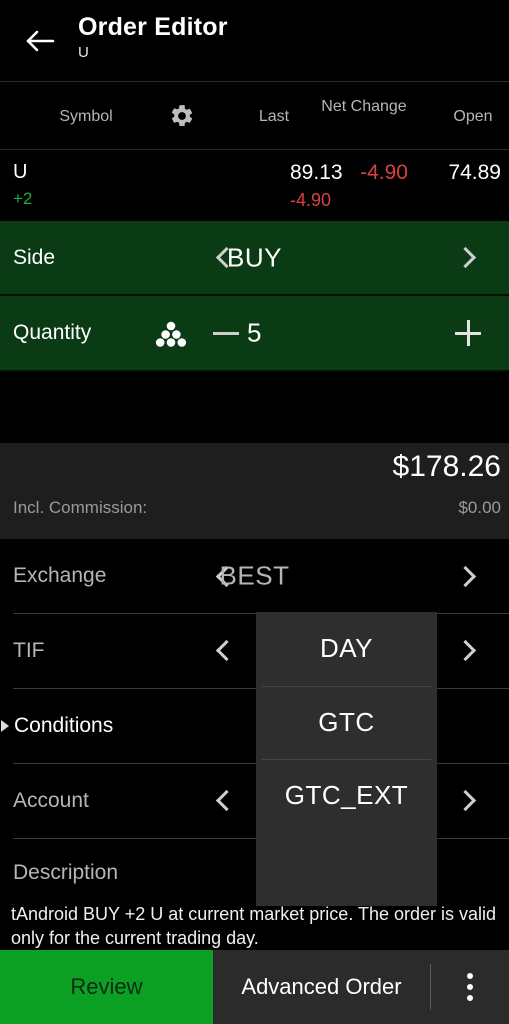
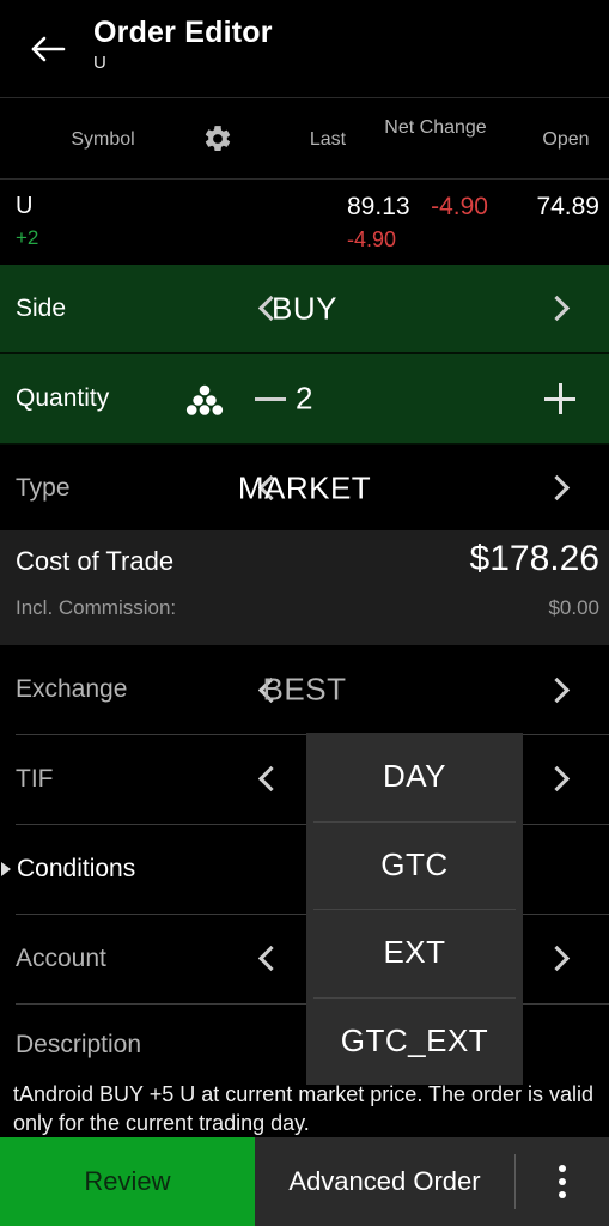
  Order Editor
  U
  Symbol
  Last
  Net Change
  Open
  U
  +2
  89.13
  -4.90
  -4.90
  74.89
  Side
  BUY
  Quantity
- 5
+ 2
+ Type
+ MARKET
+ Cost of Trade
  $178.26
  Incl. Commission:
  $0.00
  Exchange
  BEST
  TIF
  Conditions
  Account
  Description
- tAndroid BUY +2 U at current market price. The order is valid only for the current trading day.
+ tAndroid BUY +5 U at current market price. The order is valid only for the current trading day.
  DAY
  GTC
+ EXT
  GTC_EXT
  Review
  Advanced Order
